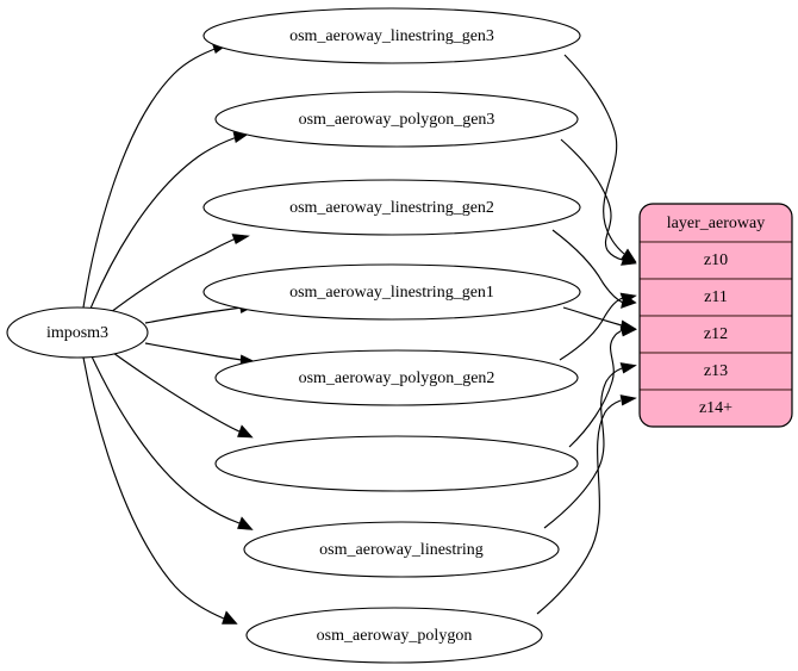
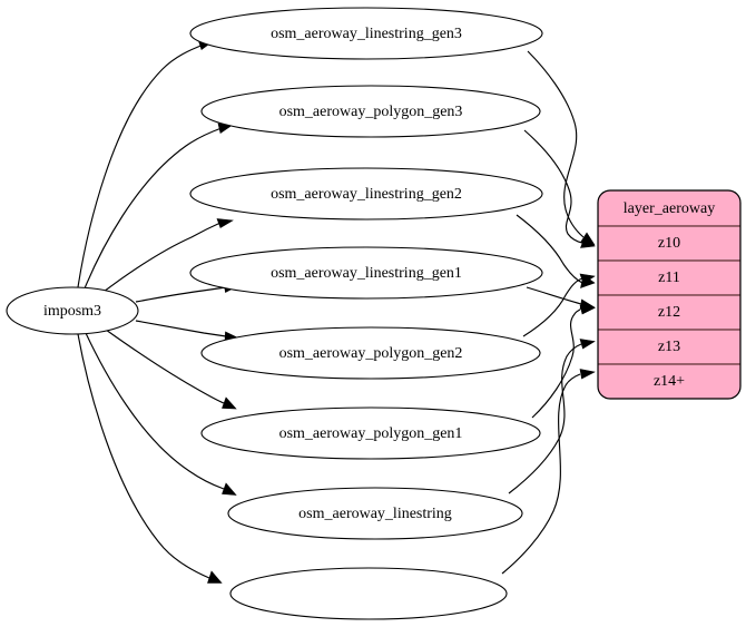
  imposm3
  osm_aeroway_linestring_gen3
  osm_aeroway_polygon_gen3
  osm_aeroway_linestring_gen2
  osm_aeroway_linestring_gen1
  osm_aeroway_polygon_gen2
+ osm_aeroway_polygon_gen1
  osm_aeroway_linestring
- osm_aeroway_polygon
  layer_aeroway
  z10
  z11
  z12
  z13
  z14+
